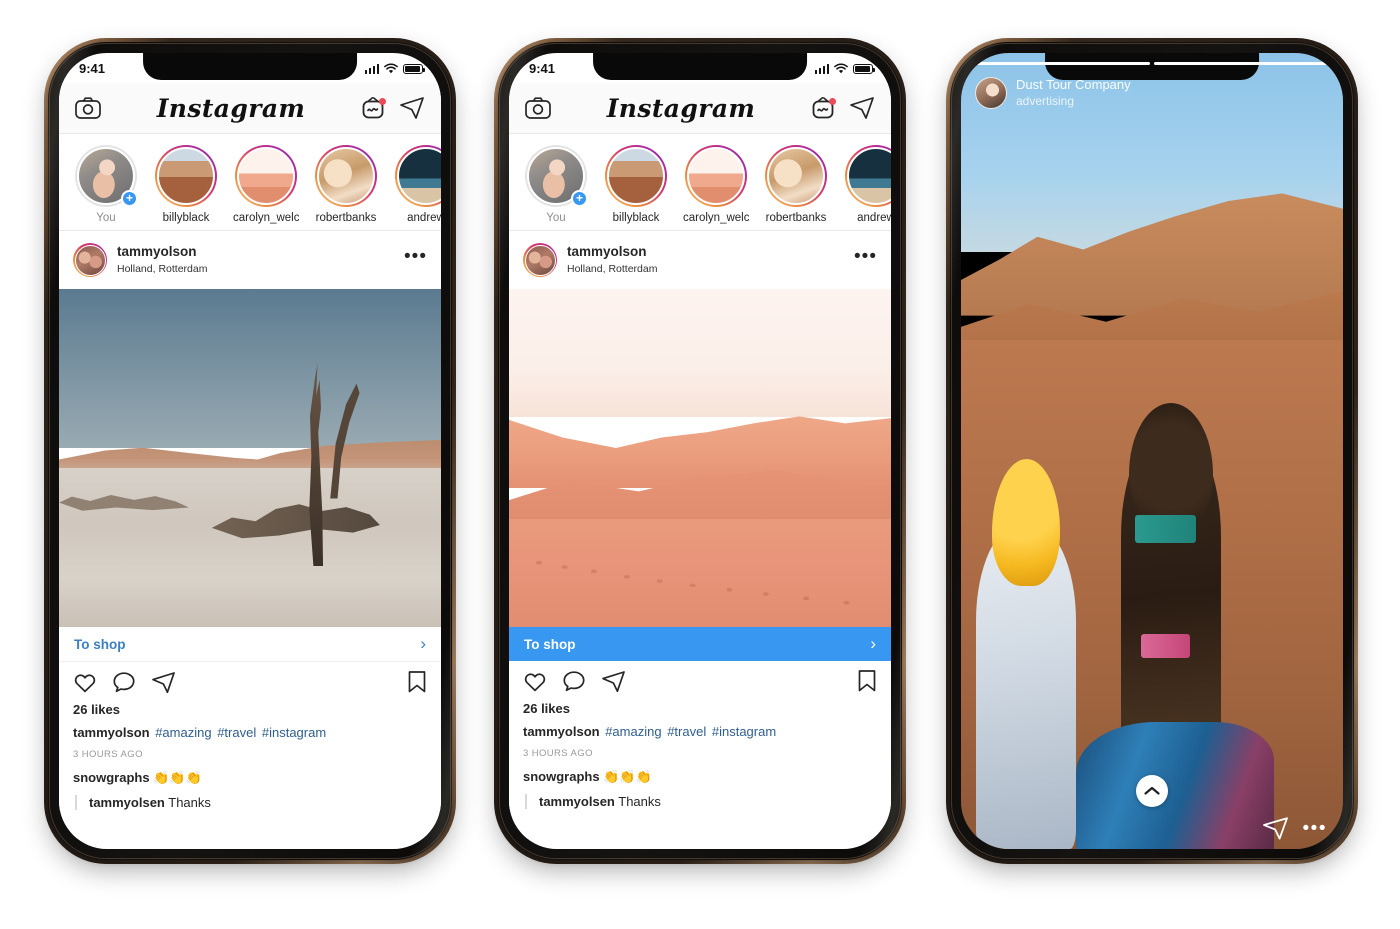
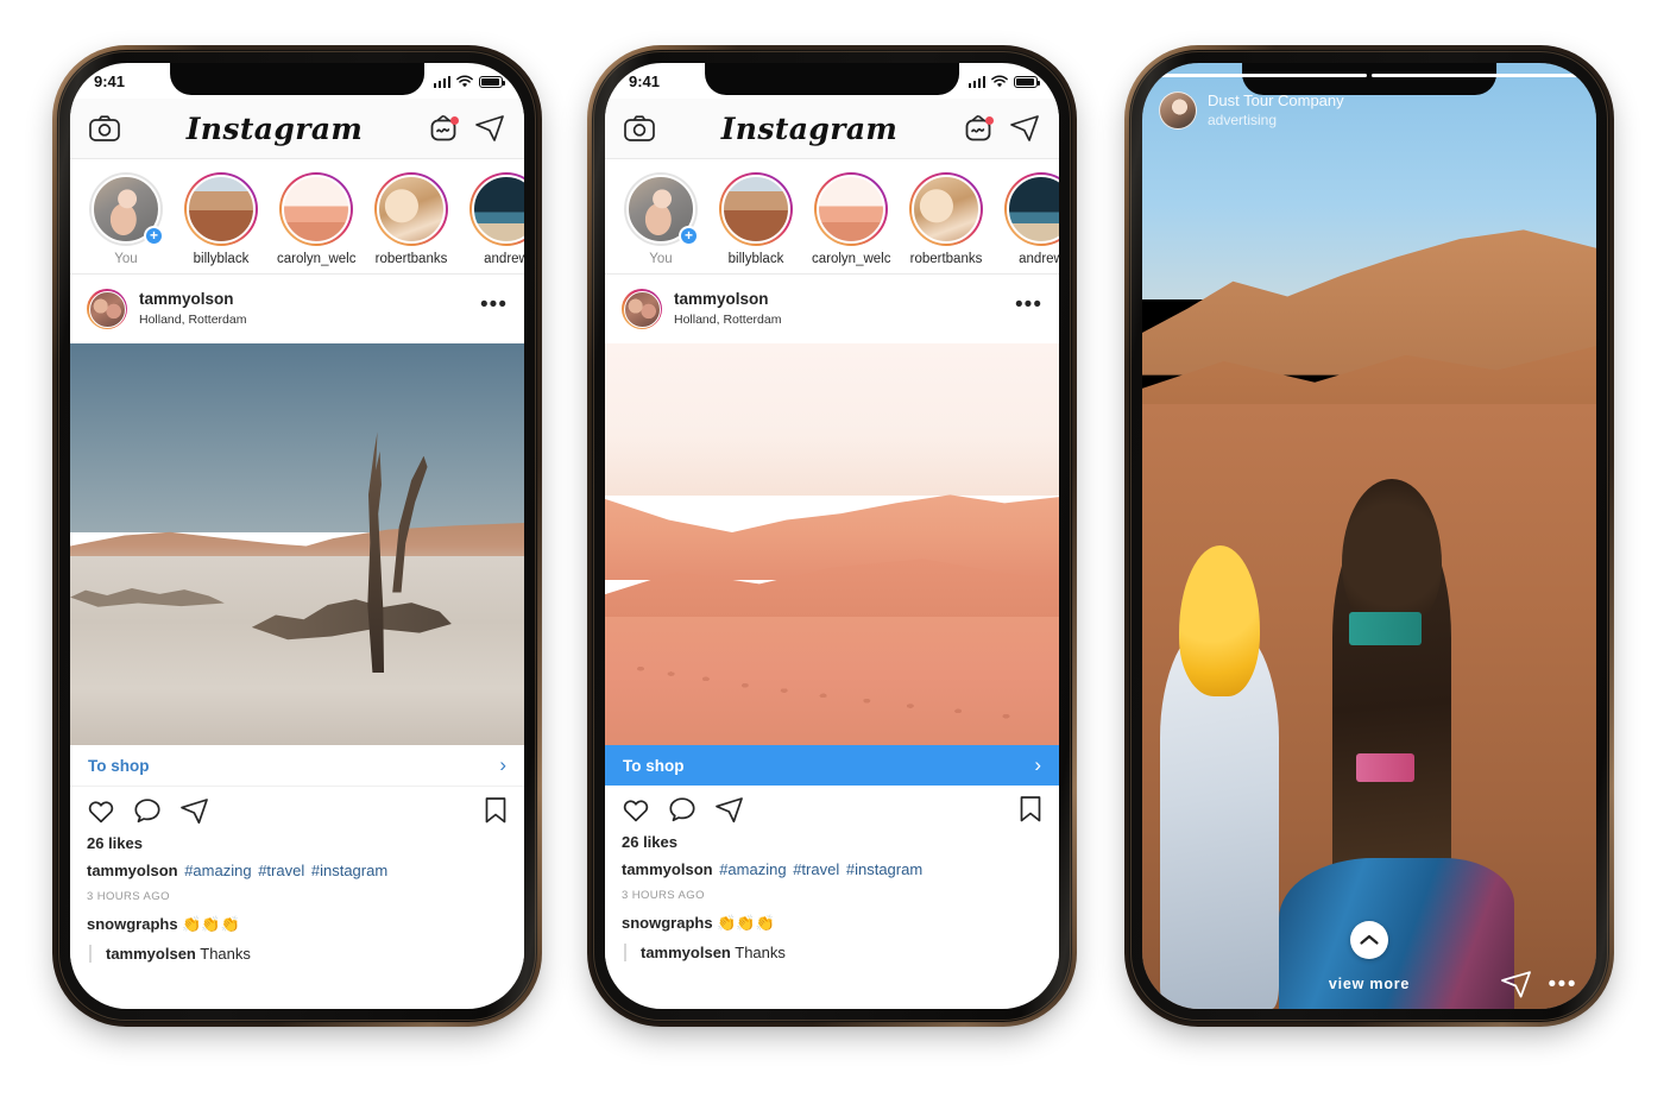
  9:41
  9:41
  Dust Tour Company
  advertising
+ view more
  •••
